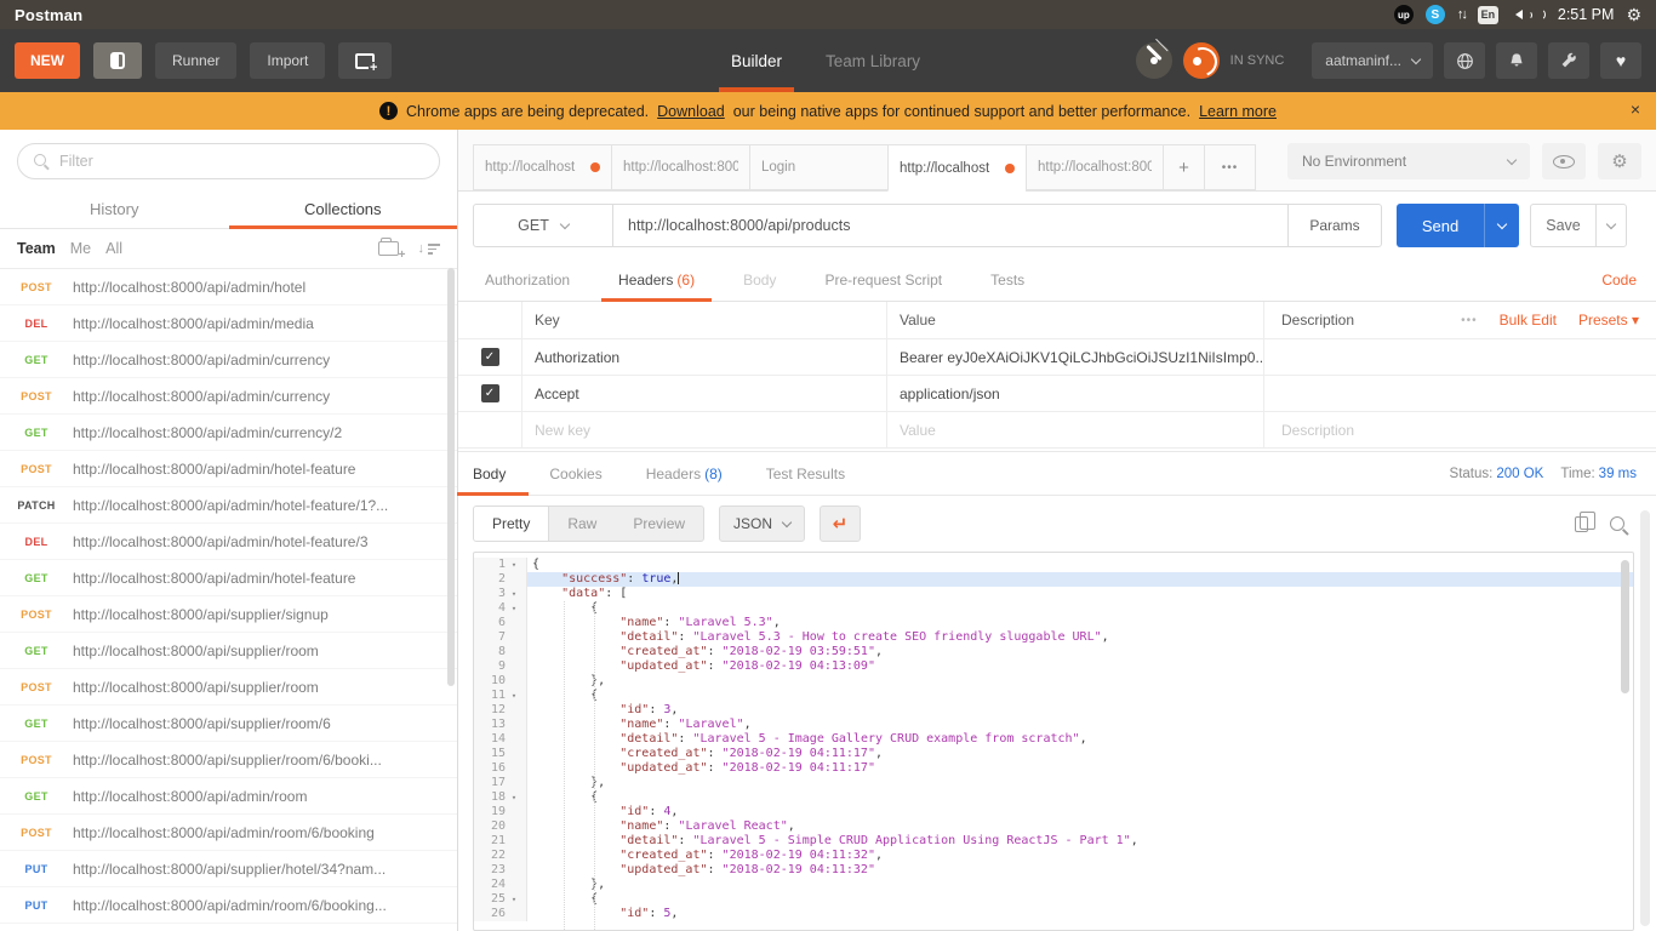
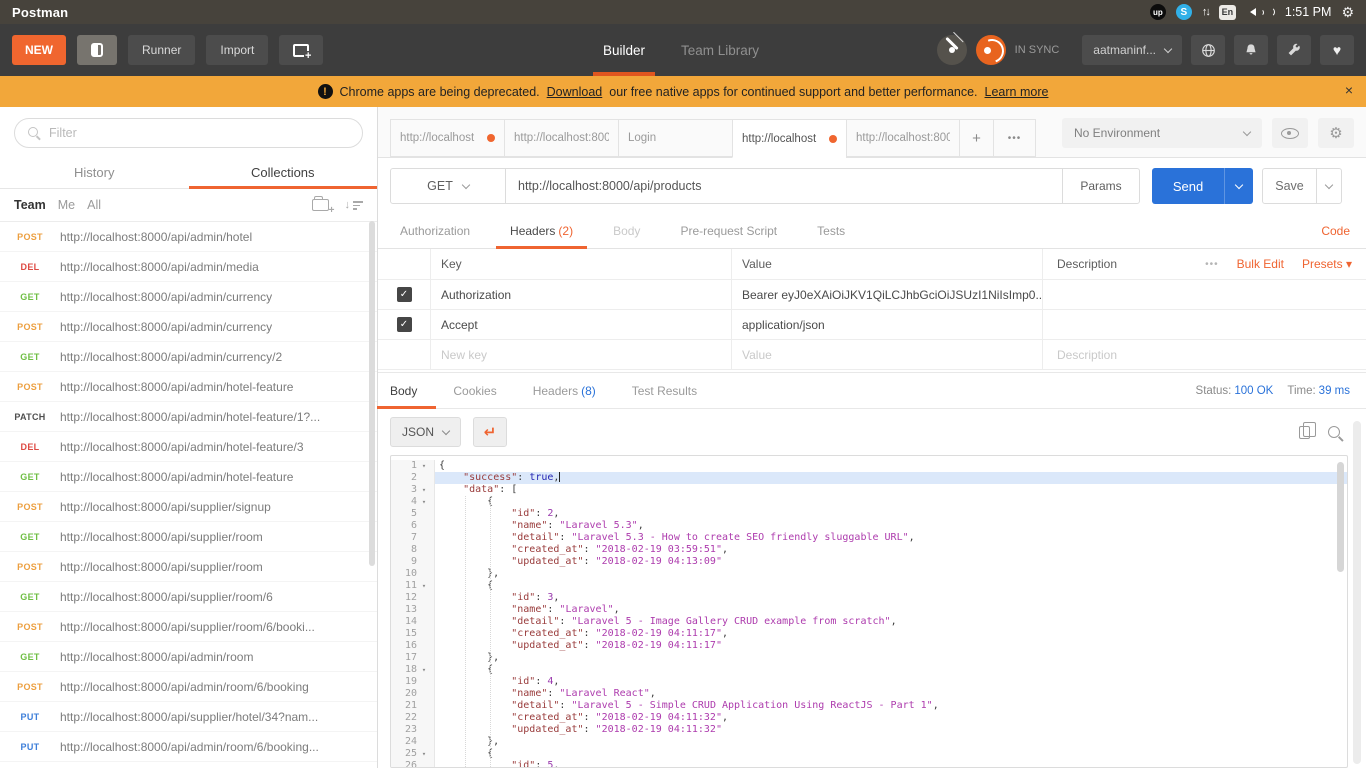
  Postman
  up
  S
  ↑↓
  En
- 2:51 PM
+ 1:51 PM
  ⚙
  NEW
  Runner
  Import
  Builder
  Team Library
  IN SYNC
  aatmaninf...
  ♥
  !
  Chrome apps are being deprecated.
  Download
- our being native apps for continued support and better performance.
+ our free native apps for continued support and better performance.
  Learn more
  ×
  Filter
  History
  Collections
  Team
  Me
  All
  ↓
  POST
  http://localhost:8000/api/admin/hotel
  DEL
  http://localhost:8000/api/admin/media
  GET
  http://localhost:8000/api/admin/currency
  POST
  http://localhost:8000/api/admin/currency
  GET
  http://localhost:8000/api/admin/currency/2
  POST
  http://localhost:8000/api/admin/hotel-feature
  PATCH
  http://localhost:8000/api/admin/hotel-feature/1?...
  DEL
  http://localhost:8000/api/admin/hotel-feature/3
  GET
  http://localhost:8000/api/admin/hotel-feature
  POST
  http://localhost:8000/api/supplier/signup
  GET
  http://localhost:8000/api/supplier/room
  POST
  http://localhost:8000/api/supplier/room
  GET
  http://localhost:8000/api/supplier/room/6
  POST
  http://localhost:8000/api/supplier/room/6/booki...
  GET
  http://localhost:8000/api/admin/room
  POST
  http://localhost:8000/api/admin/room/6/booking
  PUT
  http://localhost:8000/api/supplier/hotel/34?nam...
  PUT
  http://localhost:8000/api/admin/room/6/booking...
  http://localhost
  http://localhost:800
  Login
  http://localhost
  http://localhost:800
  +
  •••
  No Environment
  ⚙
  GET
  http://localhost:8000/api/products
  Params
  Send
  Save
  Authorization
  Headers
- (6)
+ (2)
  Body
  Pre-request Script
  Tests
  Code
  Key
  Value
  Description
  •••
  Bulk Edit
  Presets ▾
  ✓
  Authorization
  Bearer eyJ0eXAiOiJKV1QiLCJhbGciOiJSUzI1NiIsImp0..
  ✓
  Accept
  application/json
  New key
  Value
  Description
  Body
  Cookies
  Headers
  (8)
  Test Results
- Status: 200 OK
+ Status: 100 OK
  Time: 39 ms
- Pretty
- Raw
- Preview
  JSON
  ↵
  1
  ▾
  {
  2
  "success": true,
  3
  ▾
  "data": [
  4
  ▾
  {
+ 5
+ "id": 2,
  6
  "name": "Laravel 5.3",
  7
  "detail": "Laravel 5.3 - How to create SEO friendly sluggable URL",
  8
  "created_at": "2018-02-19 03:59:51",
  9
  "updated_at": "2018-02-19 04:13:09"
  10
  },
  11
  ▾
  {
  12
  "id": 3,
  13
  "name": "Laravel",
  14
  "detail": "Laravel 5 - Image Gallery CRUD example from scratch",
  15
  "created_at": "2018-02-19 04:11:17",
  16
  "updated_at": "2018-02-19 04:11:17"
  17
  },
  18
  ▾
  {
  19
  "id": 4,
  20
  "name": "Laravel React",
  21
  "detail": "Laravel 5 - Simple CRUD Application Using ReactJS - Part 1",
  22
  "created_at": "2018-02-19 04:11:32",
  23
  "updated_at": "2018-02-19 04:11:32"
  24
  },
  25
  ▾
  {
  26
  "id": 5,
